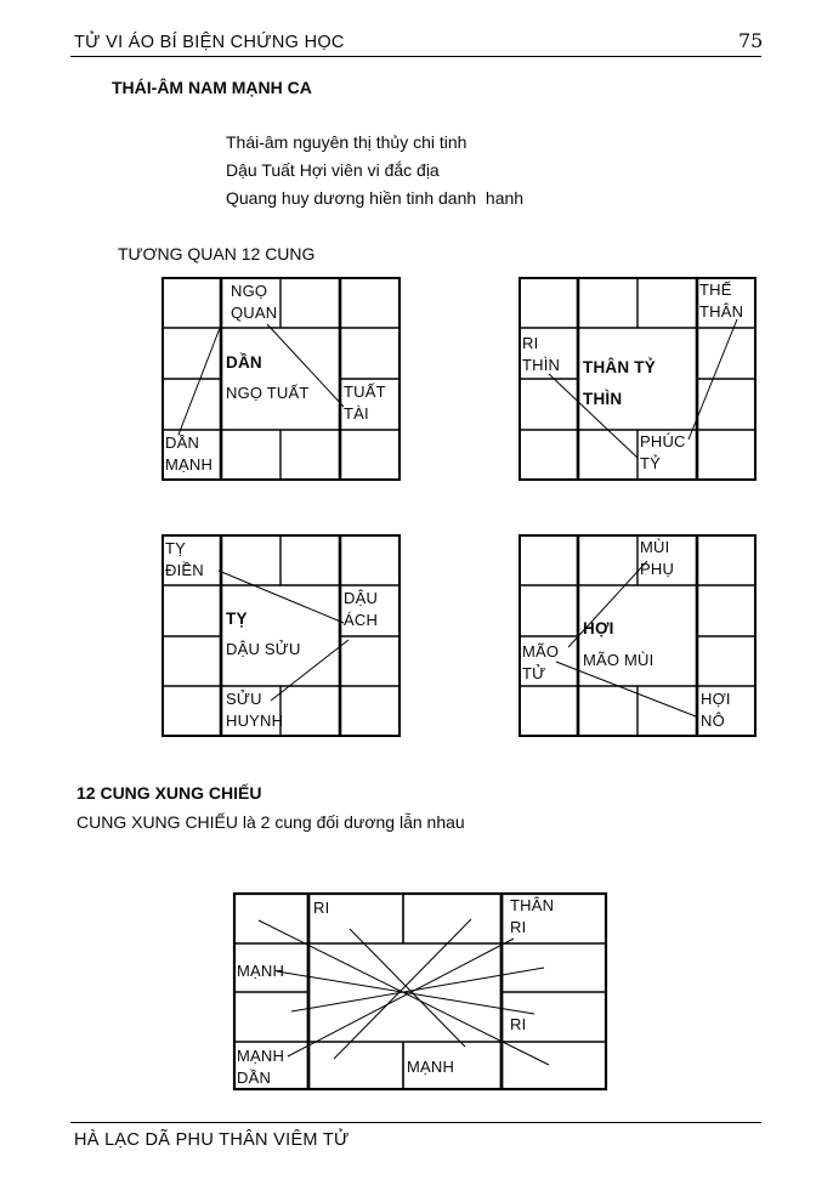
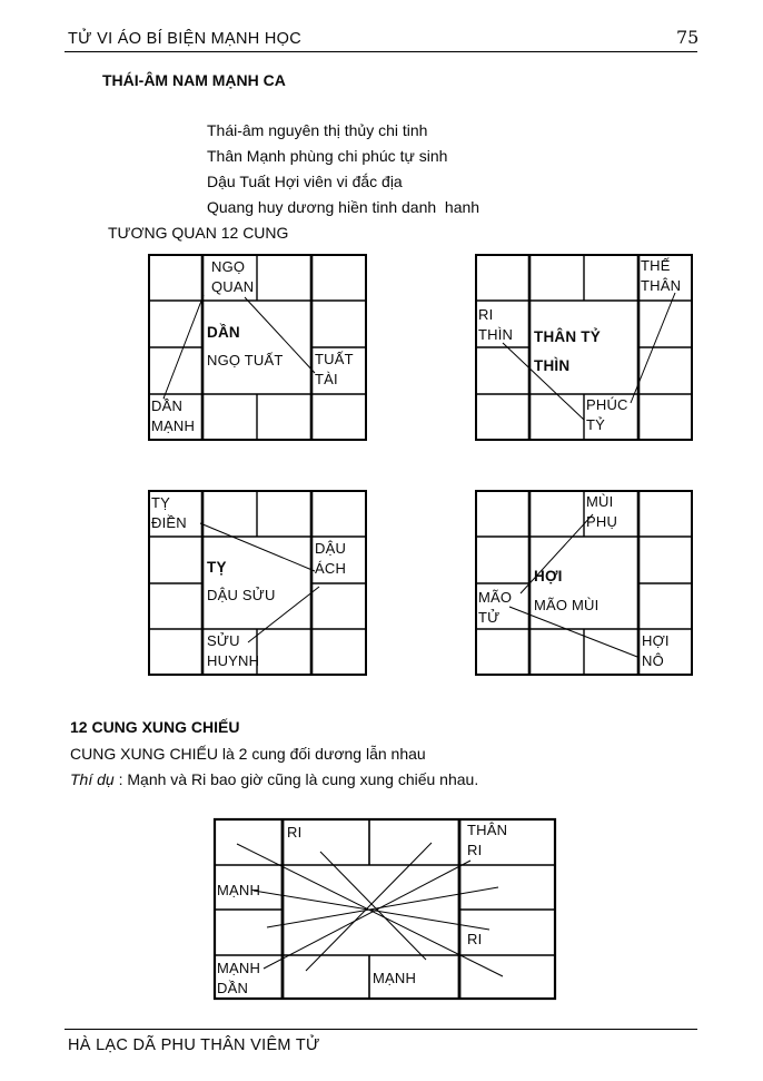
- TỬ VI ÁO BÍ BIỆN CHỨNG HỌC
+ TỬ VI ÁO BÍ BIỆN MẠNH HỌC
  75
  THÁI-ÂM NAM MẠNH CA
  Thái-âm nguyên thị thủy chi tinh
+ Thân Mạnh phùng chi phúc tự sinh
  Dậu Tuất Hợi viên vi đắc địa
  Quang huy dương hiền tinh danh hanh
  TƯƠNG QUAN 12 CUNG
  NGỌ
  QUAN
  DẦN
  NGỌ TUẤT
  TUẤT
  TÀI
  DẦN
  MẠNH
  THẾ
  THÂN
  RI
  THÌN
  THÂN TỶ
  THÌN
  PHÚC
  TỶ
  TỴ
  ĐIỀN
  TỴ
  DẬU SỬU
  DẬU
  ÁCH
  SỬU
  HUYNH
  MÙI
  PHỤ
  HỢI
  MÃO MÙI
  MÃO
  TỬ
  HỢI
  NÔ
  12 CUNG XUNG CHIẾU
  CUNG XUNG CHIẾU là 2 cung đối dương lẫn nhau
+ Thí dụ : Mạnh và Ri bao giờ cũng là cung xung chiếu nhau.
  RI
  THÂN
  RI
  MẠNH
  RI
  MẠNH
  DẦN
  MẠNH
  HÀ LẠC DÃ PHU THÂN VIÊM TỬ
